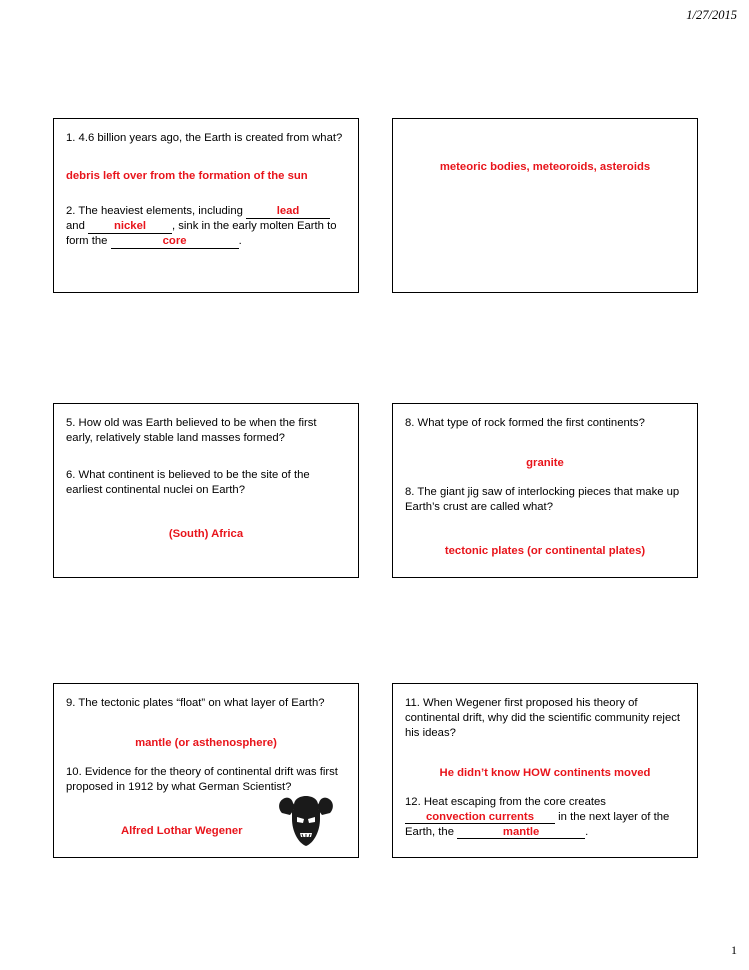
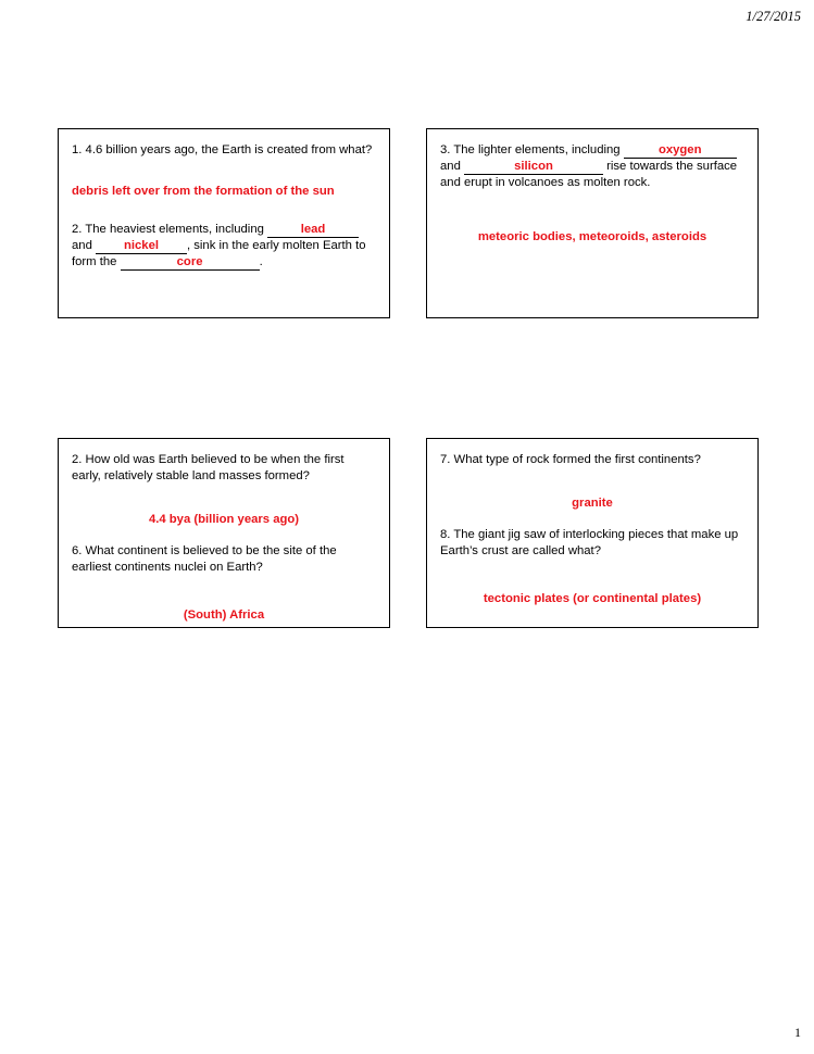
  1/27/2015
  1. 4.6 billion years ago, the Earth is created from what?
  debris left over from the formation of the sun
  2. The heaviest elements, including lead
  and nickel , sink in the early molten Earth to form the core .
+ 3. The lighter elements, including oxygen
+ and silicon rise towards the surface and erupt in volcanoes as molten rock.
  meteoric bodies, meteoroids, asteroids
- 5. How old was Earth believed to be when the first early, relatively stable land masses formed?
+ 2. How old was Earth believed to be when the first early, relatively stable land masses formed?
+ 4.4 bya (billion years ago)
- 6. What continent is believed to be the site of the earliest continental nuclei on Earth?
+ 6. What continent is believed to be the site of the earliest continents nuclei on Earth?
  (South) Africa
- 8. What type of rock formed the first continents?
+ 7. What type of rock formed the first continents?
  granite
  8. The giant jig saw of interlocking pieces that make up Earth’s crust are called what?
  tectonic plates (or continental plates)
- 9. The tectonic plates “float” on what layer of Earth?
- mantle (or asthenosphere)
- 10. Evidence for the theory of continental drift was first proposed in 1912 by what German Scientist?
- Alfred Lothar Wegener
- 11. When Wegener first proposed his theory of continental drift, why did the scientific community reject his ideas?
- He didn’t know HOW continents moved
- 12. Heat escaping from the core creates
- convection currents in the next layer of the Earth, the mantle .
  1
